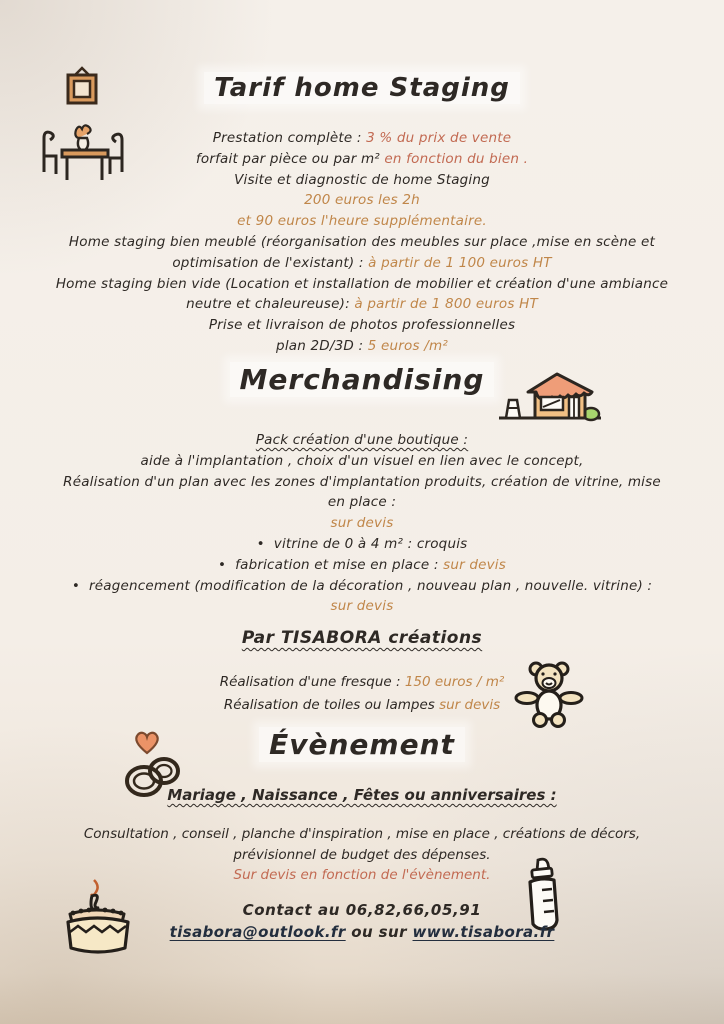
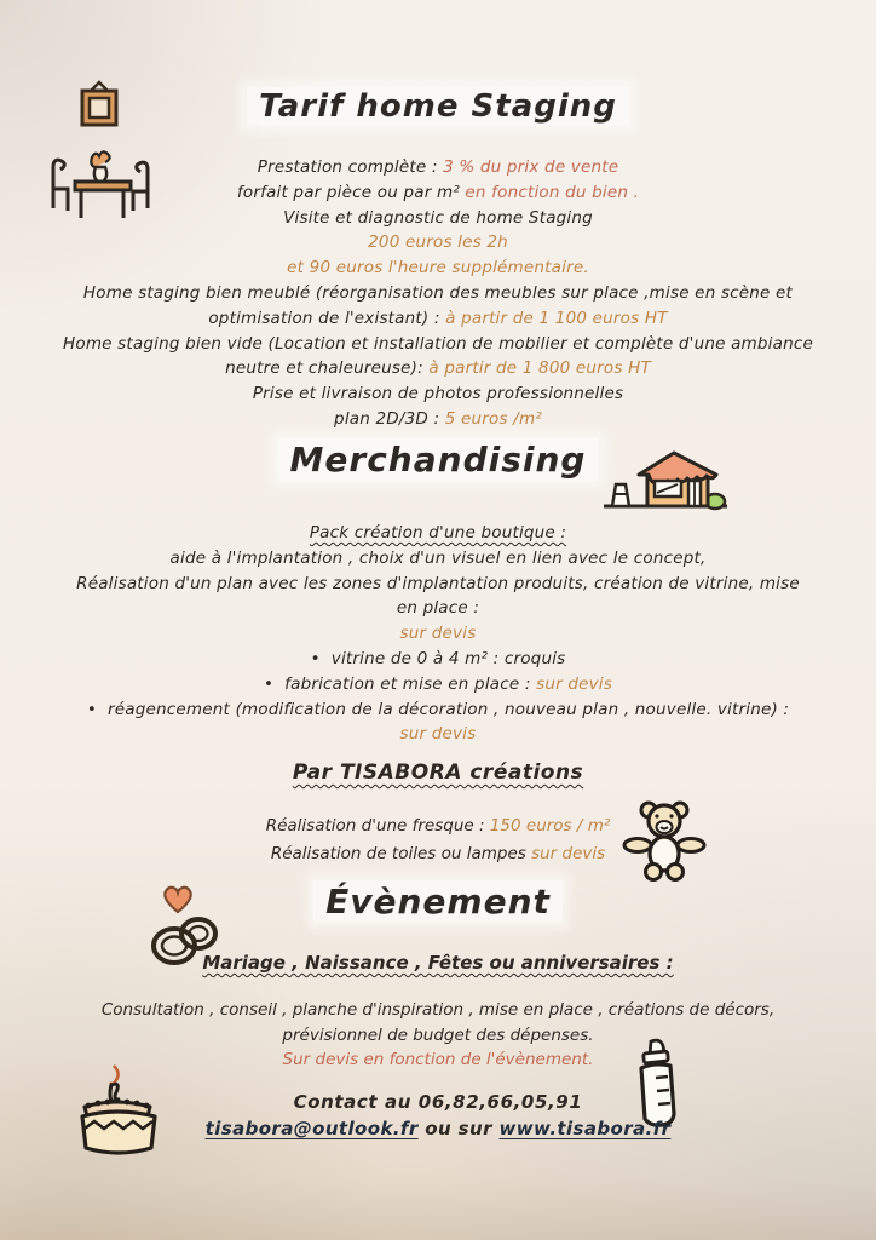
  Tarif home Staging
  Prestation complète : 3 % du prix de vente
  forfait par pièce ou par m² en fonction du bien .
  Visite et diagnostic de home Staging
  200 euros les 2h
  et 90 euros l'heure supplémentaire.
  Home staging bien meublé (réorganisation des meubles sur place ,mise en scène et
  optimisation de l'existant) : à partir de 1 100 euros HT
- Home staging bien vide (Location et installation de mobilier et création d'une ambiance
+ Home staging bien vide (Location et installation de mobilier et complète d'une ambiance
  neutre et chaleureuse): à partir de 1 800 euros HT
  Prise et livraison de photos professionnelles
  plan 2D/3D : 5 euros /m²
  Merchandising
  Pack création d'une boutique :
  aide à l'implantation , choix d'un visuel en lien avec le concept,
  Réalisation d'un plan avec les zones d'implantation produits, création de vitrine, mise
  en place :
  sur devis
  • vitrine de 0 à 4 m² : croquis
  • fabrication et mise en place : sur devis
  • réagencement (modification de la décoration , nouveau plan , nouvelle. vitrine) :
  sur devis
  Par TISABORA créations
  Réalisation d'une fresque : 150 euros / m²
  Réalisation de toiles ou lampes sur devis
  Évènement
  Mariage , Naissance , Fêtes ou anniversaires :
  Consultation , conseil , planche d'inspiration , mise en place , créations de décors,
  prévisionnel de budget des dépenses.
  Sur devis en fonction de l'évènement.
  Contact au 06,82,66,05,91
  tisabora@outlook.fr ou sur www.tisabora.fr
